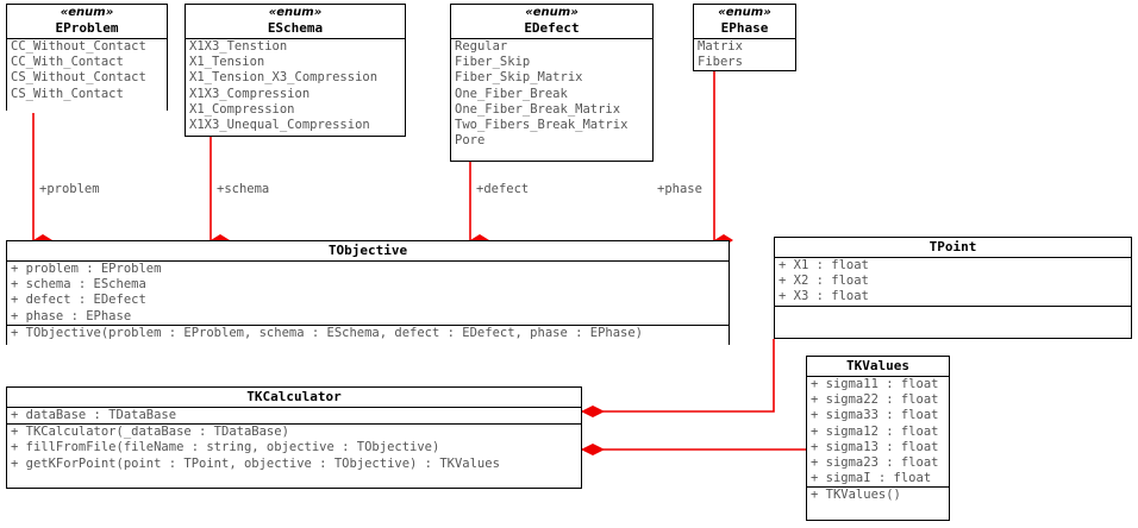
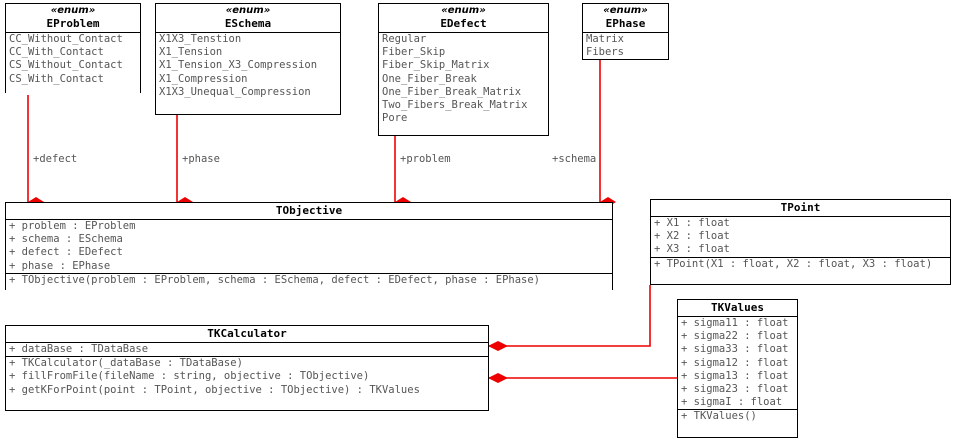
- +problem
+ +defect
- +schema
+ +phase
- +defect
+ +problem
- +phase
+ +schema
  «enum»
  EProblem
  CC_Without_Contact
  CC_With_Contact
  CS_Without_Contact
  CS_With_Contact
  «enum»
  ESchema
  X1X3_Tenstion
  X1_Tension
  X1_Tension_X3_Compression
- X1X3_Compression
  X1_Compression
  X1X3_Unequal_Compression
  «enum»
  EDefect
  Regular
  Fiber_Skip
  Fiber_Skip_Matrix
  One_Fiber_Break
  One_Fiber_Break_Matrix
  Two_Fibers_Break_Matrix
  Pore
  «enum»
  EPhase
  Matrix
  Fibers
  TObjective
  + problem : EProblem
  + schema : ESchema
  + defect : EDefect
  + phase : EPhase
  + TObjective(problem : EProblem, schema : ESchema, defect : EDefect, phase : EPhase)
  TKCalculator
  + dataBase : TDataBase
  + TKCalculator(_dataBase : TDataBase)
  + fillFromFile(fileName : string, objective : TObjective)
  + getKForPoint(point : TPoint, objective : TObjective) : TKValues
  TPoint
  + X1 : float
  + X2 : float
  + X3 : float
+ + TPoint(X1 : float, X2 : float, X3 : float)
  TKValues
  + sigma11 : float
  + sigma22 : float
  + sigma33 : float
  + sigma12 : float
  + sigma13 : float
  + sigma23 : float
  + sigmaI : float
  + TKValues()
